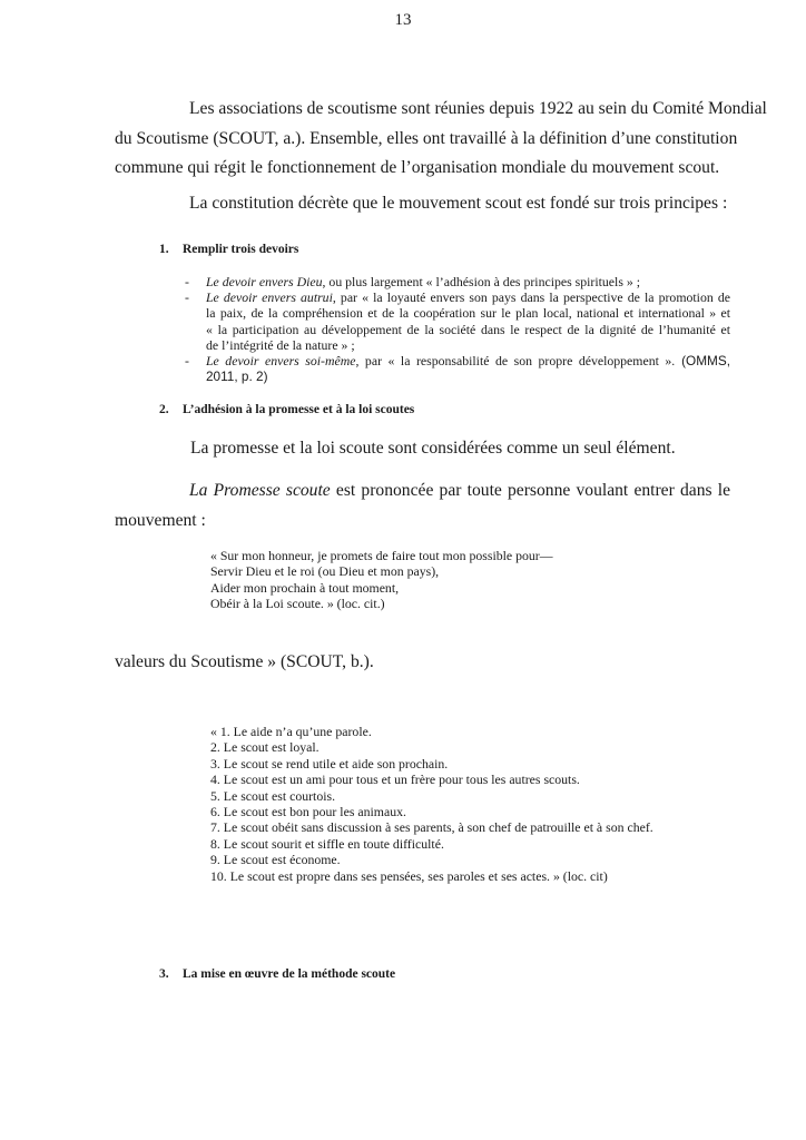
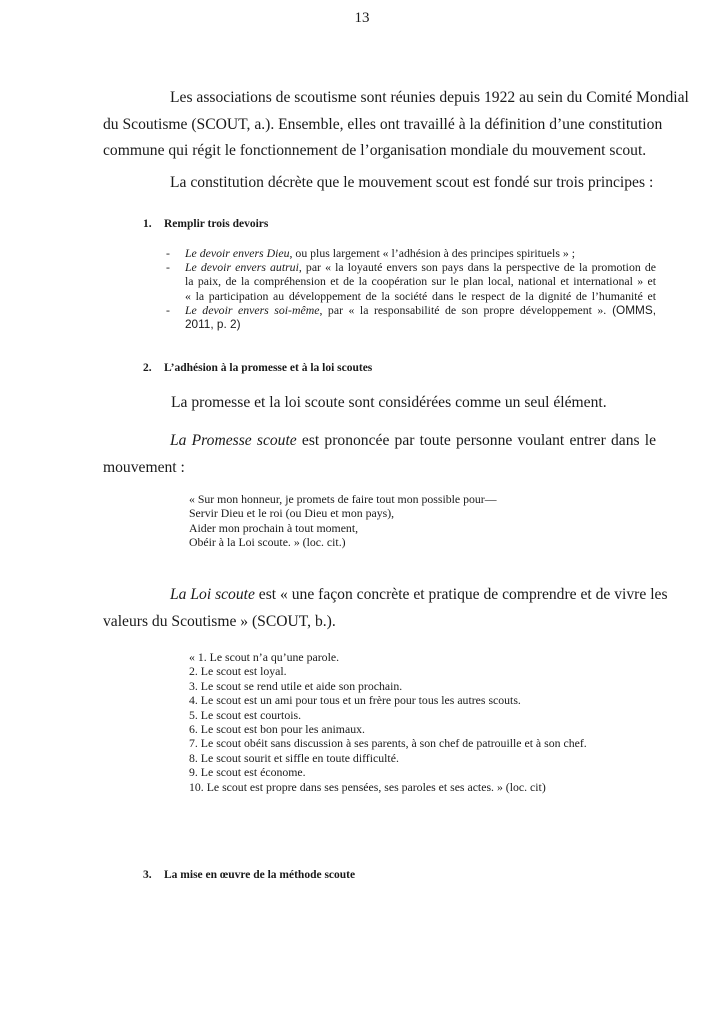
  13
  Les associations de scoutisme sont réunies depuis 1922 au sein du Comité Mondial
  du Scoutisme (SCOUT, a.). Ensemble, elles ont travaillé à la définition d’une constitution
  commune qui régit le fonctionnement de l’organisation mondiale du mouvement scout.
  La constitution décrète que le mouvement scout est fondé sur trois principes :
  1.
  Remplir trois devoirs
  -
  Le devoir envers Dieu, ou plus largement « l’adhésion à des principes spirituels » ;
  -
  Le devoir envers autrui, par « la loyauté envers son pays dans la perspective de la promotion de
  la paix, de la compréhension et de la coopération sur le plan local, national et international » et
  « la participation au développement de la société dans le respect de la dignité de l’humanité et
- de l’intégrité de la nature » ;
  -
  Le devoir envers soi-même, par « la responsabilité de son propre développement ». (OMMS,
  2011, p. 2)
  2.
  L’adhésion à la promesse et à la loi scoutes
  La promesse et la loi scoute sont considérées comme un seul élément.
  La Promesse scoute est prononcée par toute personne voulant entrer dans le
  mouvement :
  « Sur mon honneur, je promets de faire tout mon possible pour—
  Servir Dieu et le roi (ou Dieu et mon pays),
  Aider mon prochain à tout moment,
  Obéir à la Loi scoute. » (loc. cit.)
+ La Loi scoute est « une façon concrète et pratique de comprendre et de vivre les
  valeurs du Scoutisme » (SCOUT, b.).
- « 1. Le aide n’a qu’une parole.
+ « 1. Le scout n’a qu’une parole.
  2. Le scout est loyal.
  3. Le scout se rend utile et aide son prochain.
  4. Le scout est un ami pour tous et un frère pour tous les autres scouts.
  5. Le scout est courtois.
  6. Le scout est bon pour les animaux.
  7. Le scout obéit sans discussion à ses parents, à son chef de patrouille et à son chef.
  8. Le scout sourit et siffle en toute difficulté.
  9. Le scout est économe.
  10. Le scout est propre dans ses pensées, ses paroles et ses actes. » (loc. cit)
  3.
  La mise en œuvre de la méthode scoute
